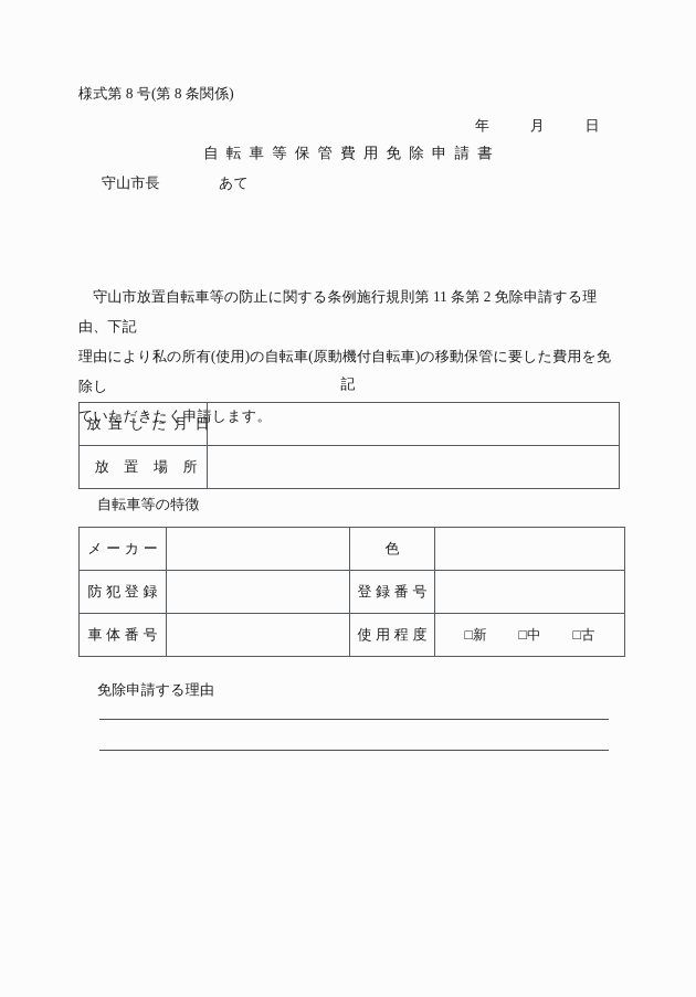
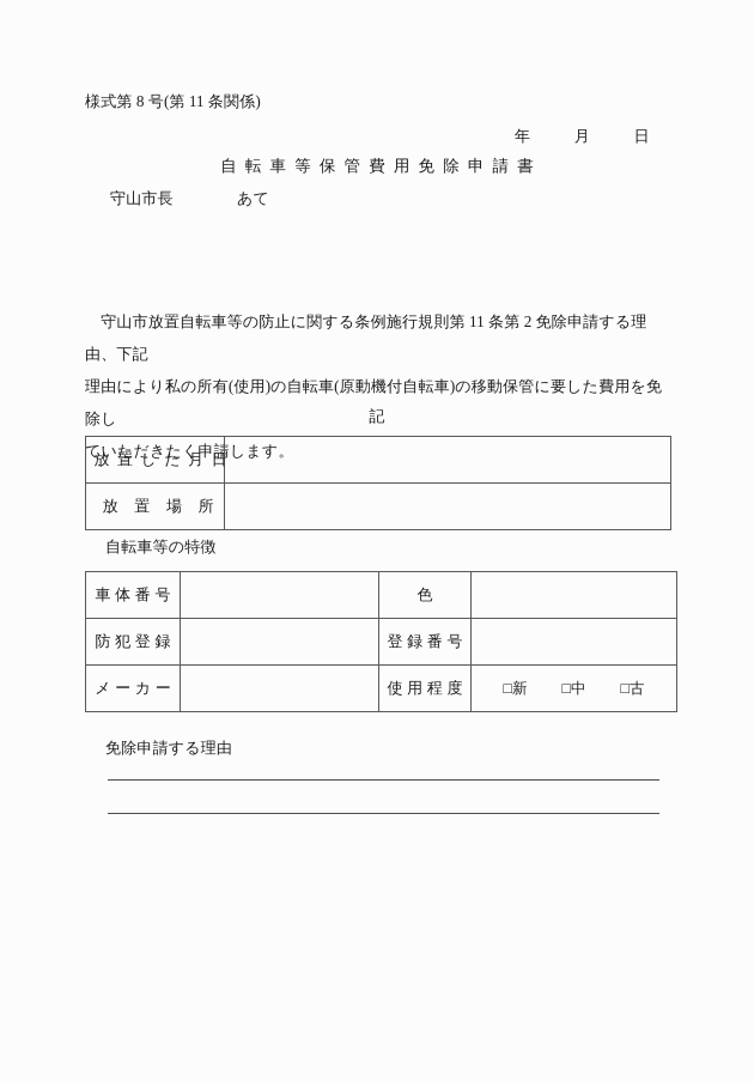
- 様式第 8 号(第 8 条関係)
+ 様式第 8 号(第 11 条関係)
  年 月 日
  自転車等保管費用免除申請書
  守山市長 あて
  守山市放置自転車等の防止に関する条例施行規則第 11 条第 2 免除申請する理由、下記
  理由により私の所有(使用)の自転車(原動機付自転車)の移動保管に要した費用を免除し
  ていただきたく申請します。
  記
  放置した月日
  放置場所
  自転車等の特徴
- メーカー		色
+ 車体番号		色
  防犯登録		登録番号
- 車体番号		使用程度	□新 □中 □古
+ メーカー		使用程度	□新 □中 □古
  免除申請する理由
